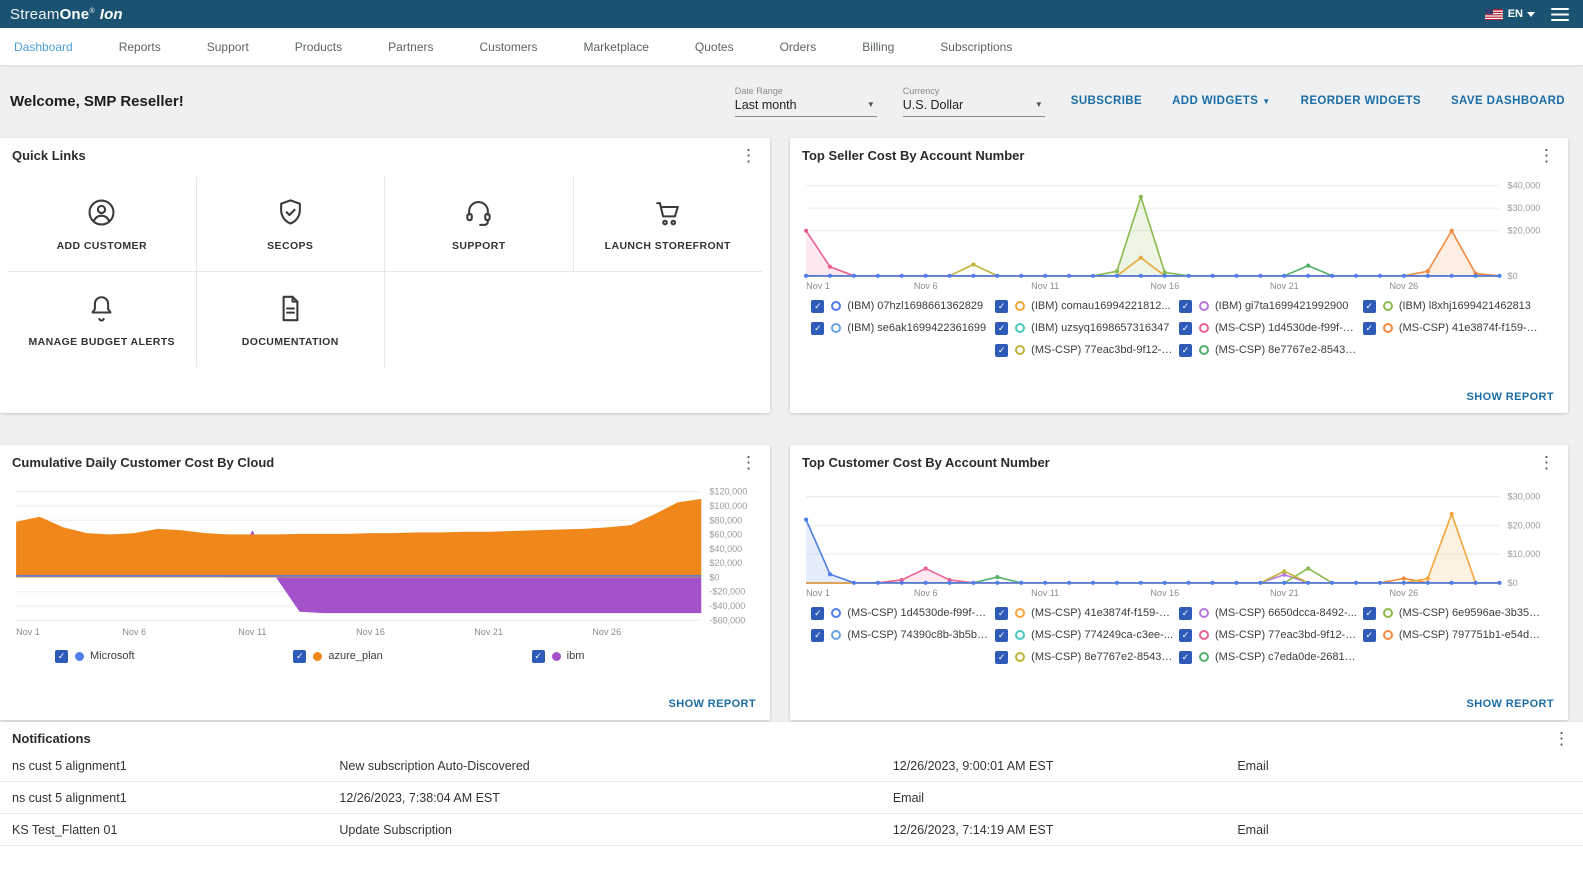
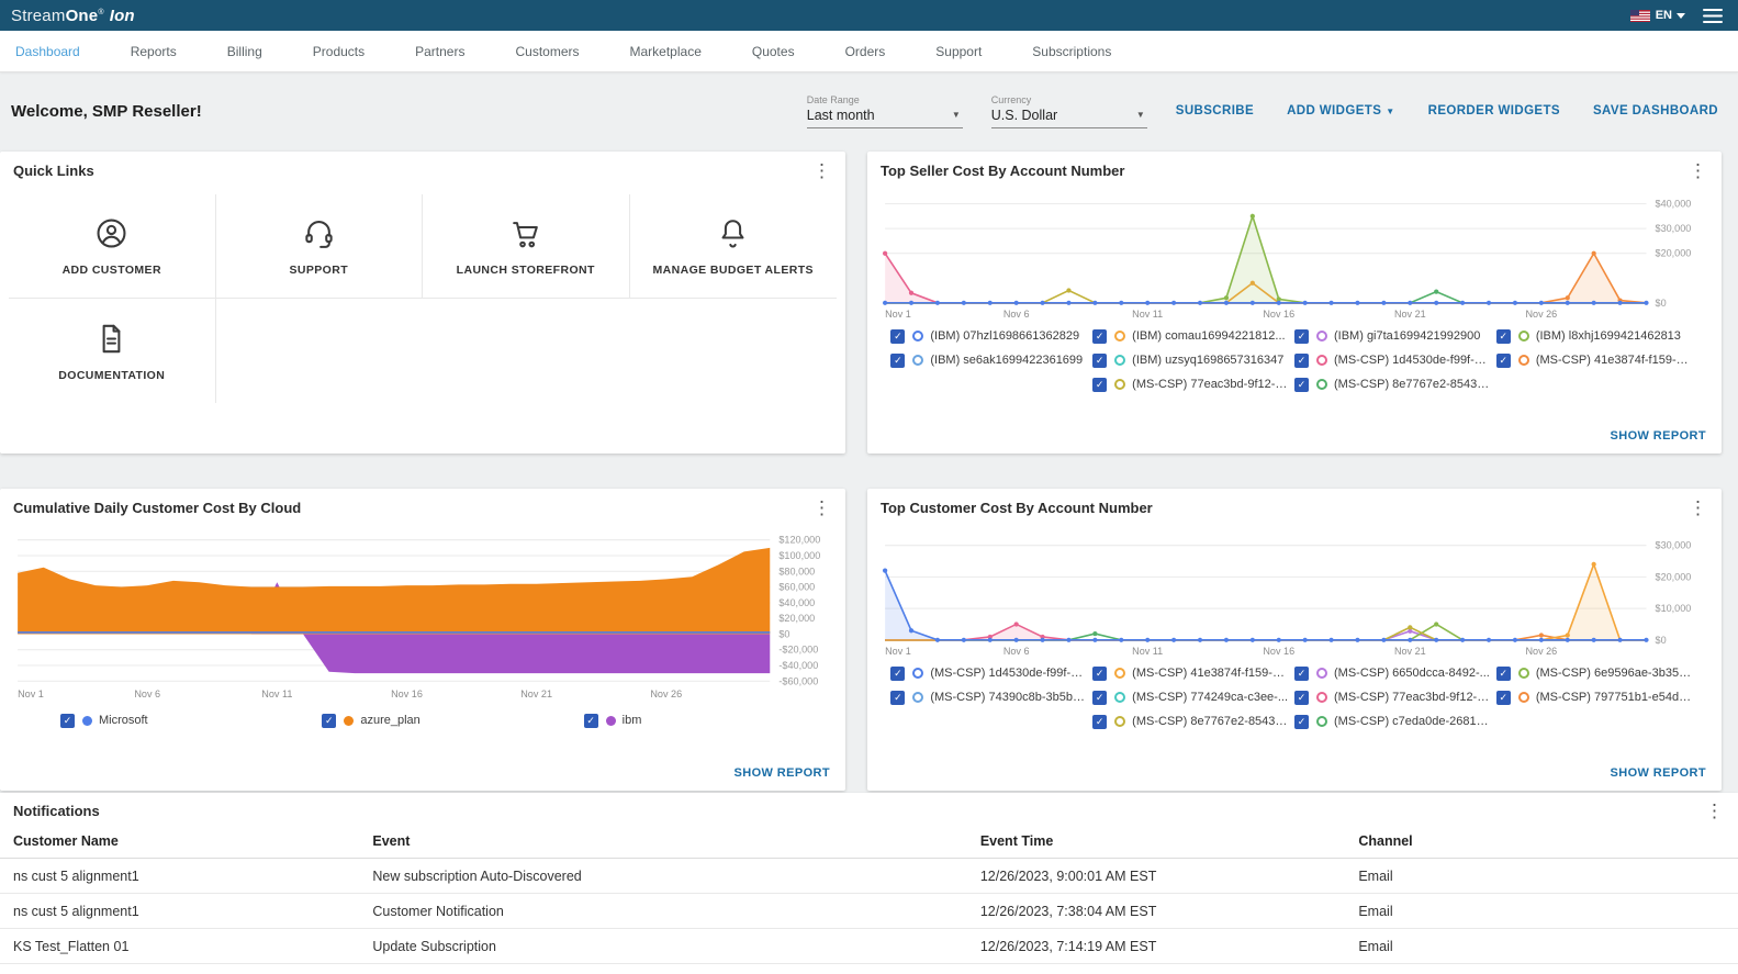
  StreamOne Ion
  EN
  Dashboard
  Reports
- Support
+ Billing
  Products
  Partners
  Customers
  Marketplace
  Quotes
  Orders
- Billing
+ Support
  Subscriptions
  Welcome, SMP Reseller!
  Date Range
  Last month
  ▼
  Currency
  U.S. Dollar
  ▼
  SUBSCRIBE
  ADD WIDGETS
  ▼
  REORDER WIDGETS
  SAVE DASHBOARD
  Quick Links
  ⋮
  ADD CUSTOMER
- SECOPS
  SUPPORT
  LAUNCH STOREFRONT
  MANAGE BUDGET ALERTS
  DOCUMENTATION
  Top Seller Cost By Account Number
  ⋮
  $40,000
  $30,000
  $20,000
  $0
  Nov 1
  Nov 6
  Nov 11
  Nov 16
  Nov 21
  Nov 26
  ✓
  (IBM) 07hzl1698661362829
  ✓
  (IBM) comau16994221812...
  ✓
  (IBM) gi7ta1699421992900
  ✓
  (IBM) l8xhj1699421462813
  ✓
  (IBM) se6ak1699422361699
  ✓
  (IBM) uzsyq1698657316347
  ✓
  (MS-CSP) 1d4530de-f99f-4...
  ✓
  (MS-CSP) 41e3874f-f159-4...
  ✓
  (MS-CSP) 77eac3bd-9f12-4...
  ✓
  (MS-CSP) 8e7767e2-8543-...
  SHOW REPORT
  Cumulative Daily Customer Cost By Cloud
  ⋮
  $120,000
  $100,000
  $80,000
  $60,000
  $40,000
  $20,000
  $0
  -$20,000
  -$40,000
  -$60,000
  Nov 1
  Nov 6
  Nov 11
  Nov 16
  Nov 21
  Nov 26
  ✓
  Microsoft
  ✓
  azure_plan
  ✓
  ibm
  SHOW REPORT
  Top Customer Cost By Account Number
  ⋮
  $30,000
  $20,000
  $10,000
  $0
  Nov 1
  Nov 6
  Nov 11
  Nov 16
  Nov 21
  Nov 26
  ✓
  (MS-CSP) 1d4530de-f99f-4...
  ✓
  (MS-CSP) 41e3874f-f159-4...
  ✓
  (MS-CSP) 6650dcca-8492-...
  ✓
  (MS-CSP) 6e9596ae-3b35-...
  ✓
  (MS-CSP) 74390c8b-3b5b-...
  ✓
  (MS-CSP) 774249ca-c3ee-...
  ✓
  (MS-CSP) 77eac3bd-9f12-4...
  ✓
  (MS-CSP) 797751b1-e54d-...
  ✓
  (MS-CSP) 8e7767e2-8543-...
  ✓
  (MS-CSP) c7eda0de-2681-...
  SHOW REPORT
  Notifications
  ⋮
+ Customer Name
+ Event
+ Event Time
+ Channel
  ns cust 5 alignment1
  New subscription Auto-Discovered
  12/26/2023, 9:00:01 AM EST
  Email
  ns cust 5 alignment1
+ Customer Notification
  12/26/2023, 7:38:04 AM EST
  Email
  KS Test_Flatten 01
  Update Subscription
  12/26/2023, 7:14:19 AM EST
  Email
